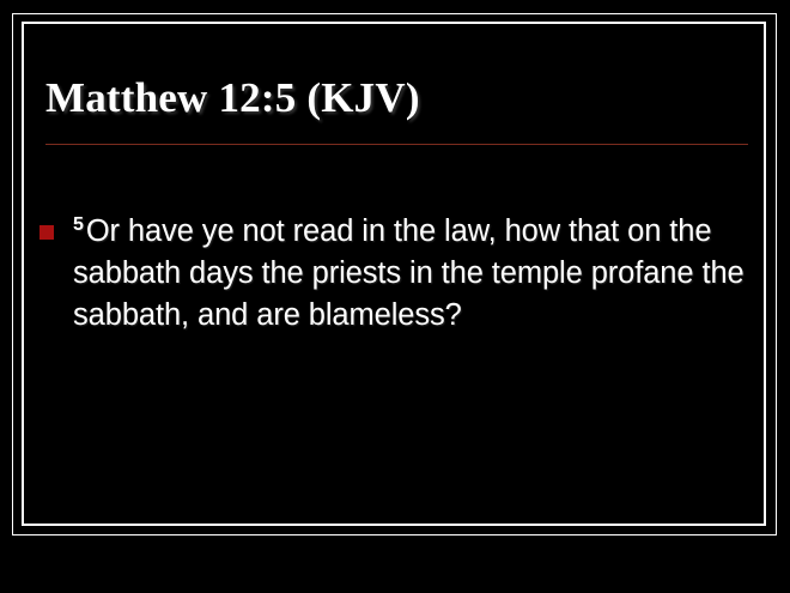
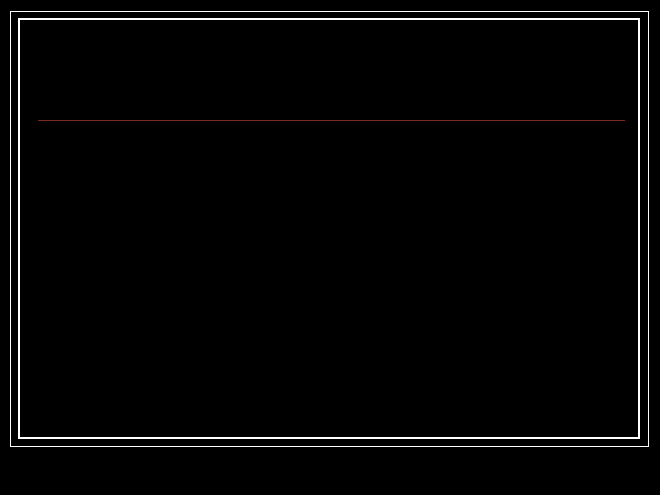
- Matthew 12:5 (KJV)
- 5Or have ye not read in the law, how that on the sabbath days the priests in the temple profane the sabbath, and are blameless?
